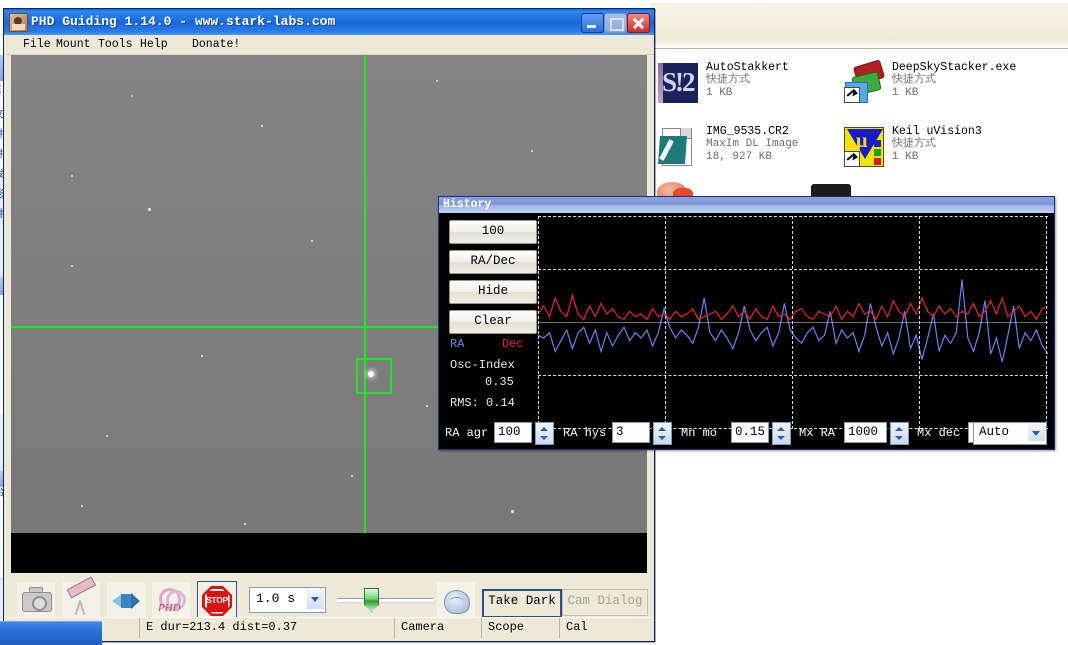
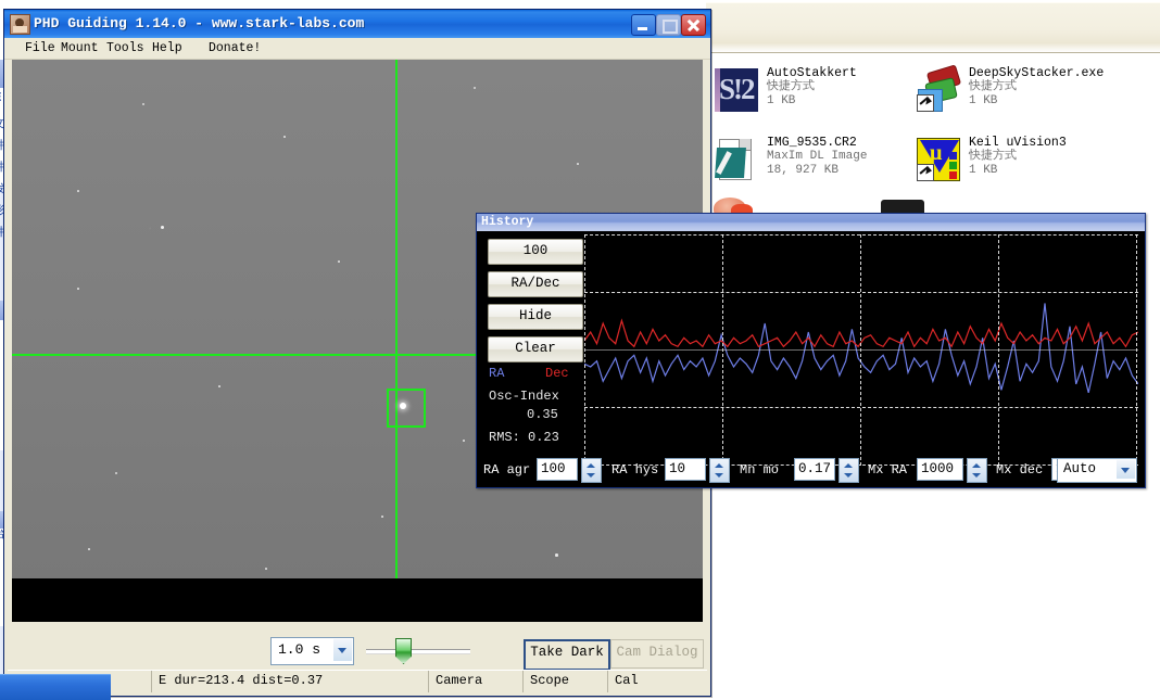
  S!2
  AutoStakkert
  快捷方式
  1 KB
  DeepSkyStacker.exe
  快捷方式
  1 KB
  IMG_9535.CR2
  MaxIm DL Image
  18, 927 KB
  μ
  Keil uVision3
  快捷方式
  1 KB
  PHD Guiding 1.14.0 - www.stark-labs.com
  File
  Mount
  Tools
  Help
  Donate!
- PHD
- STOP
  1.0 s
  Take Dark
  Cam Dialog
  E dur=213.4 dist=0.37
  Camera
  Scope
  Cal
  History
  100
  RA/Dec
  Hide
  Clear
  RA
  Dec
  Osc-Index
  0.35
- RMS: 0.14
+ RMS: 0.23
  RA agr
  100
  RA hys
- 3
+ 10
  Mn mo
- 0.15
+ 0.17
  Mx RA
  1000
  Mx dec
  Auto
